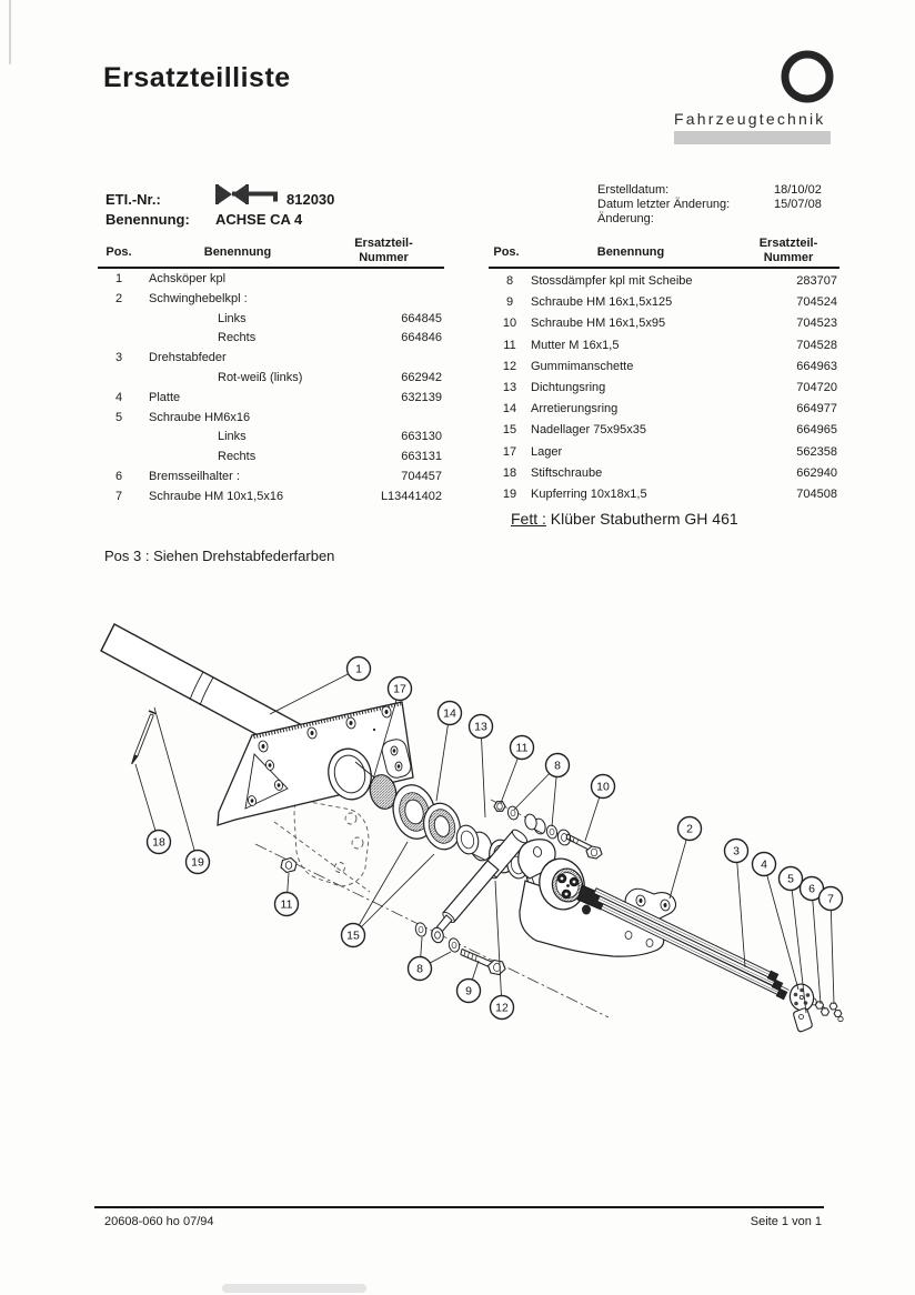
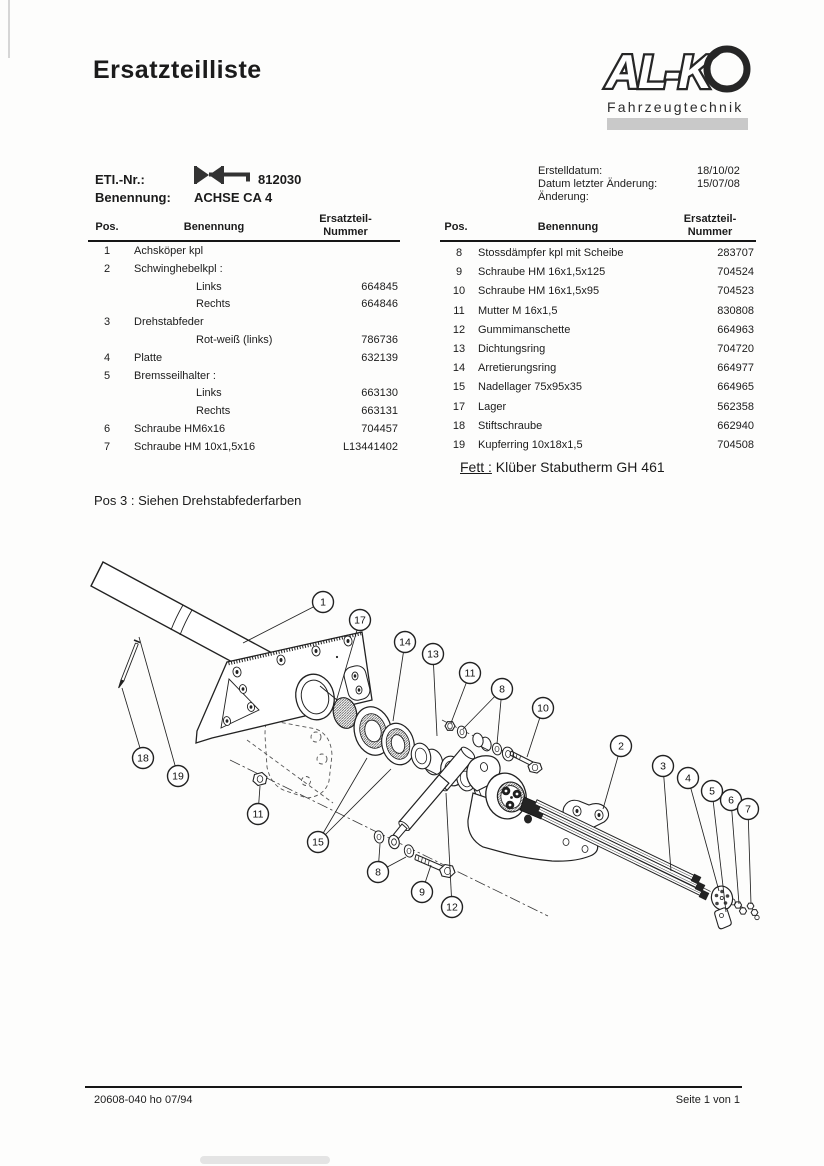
  Ersatzteilliste
+ AL-K
  Fahrzeugtechnik
  ETI.-Nr.:
  812030
  Benennung:
  ACHSE CA 4
  Erstelldatum:
  18/10/02
  Datum letzter Änderung:
  15/07/08
  Änderung:
  Pos.
  Benennung
  Ersatzteil-
  Nummer
  Pos.
  Benennung
  Ersatzteil-
  Nummer
  1
  Achsköper kpl
  2
  Schwinghebelkpl :
  Links
  664845
  Rechts
  664846
  3
  Drehstabfeder
  Rot-weiß (links)
- 662942
+ 786736
  4
  Platte
  632139
  5
- Schraube HM6x16
+ Bremsseilhalter :
  Links
  663130
  Rechts
  663131
  6
- Bremsseilhalter :
+ Schraube HM6x16
  704457
  7
  Schraube HM 10x1,5x16
  L13441402
  8
  Stossdämpfer kpl mit Scheibe
  283707
  9
  Schraube HM 16x1,5x125
  704524
  10
  Schraube HM 16x1,5x95
  704523
  11
  Mutter M 16x1,5
- 704528
+ 830808
  12
  Gummimanschette
  664963
  13
  Dichtungsring
  704720
  14
  Arretierungsring
  664977
  15
  Nadellager 75x95x35
  664965
  17
  Lager
  562358
  18
  Stiftschraube
  662940
  19
  Kupferring 10x18x1,5
  704508
  Fett : Klüber Stabutherm GH 461
  Pos 3 : Siehen Drehstabfederfarben
  1
  17
  14
  13
  11
  8
  10
  2
  3
  4
  5
  6
  7
  18
  19
  11
  15
  8
  9
  12
- 20608-060 ho 07/94
+ 20608-040 ho 07/94
  Seite 1 von 1
